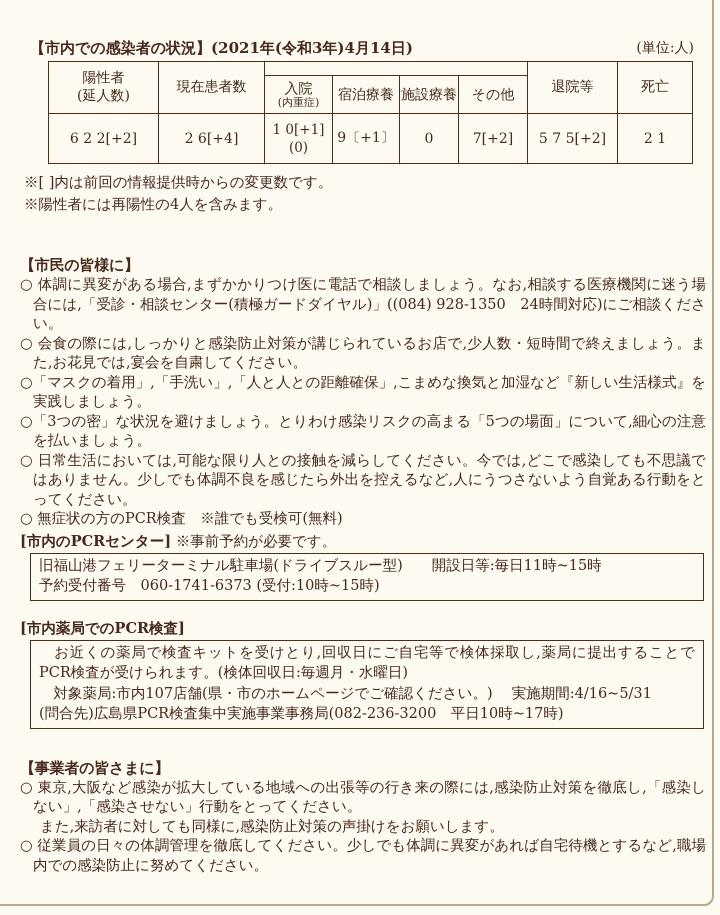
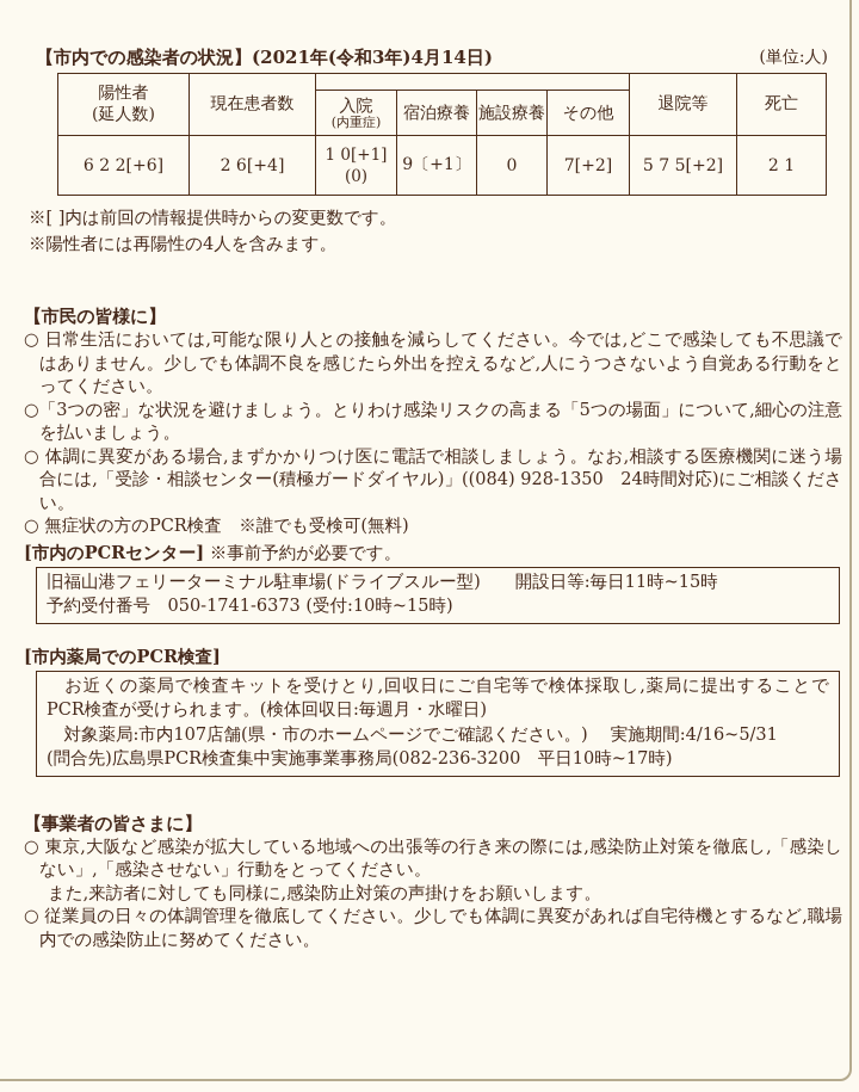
  【市内での感染者の状況】(2021年(令和3年)4月14日)
  (単位:人)
  陽性者 (延人数)	現在患者数		退院等	死亡
  入院 (内重症)	宿泊療養	施設療養	その他
- 6 2 2[+2]	2 6[+4]	1 0[+1] (0)	9〔+1〕	0	7[+2]	5 7 5[+2]	2 1
+ 6 2 2[+6]	2 6[+4]	1 0[+1] (0)	9〔+1〕	0	7[+2]	5 7 5[+2]	2 1
  ※[ ]内は前回の情報提供時からの変更数です。
  ※陽性者には再陽性の4人を含みます。
  【市民の皆様に】
- ○ 体調に異変がある場合,まずかかりつけ医に電話で相談しましょう。なお,相談する医療機関に迷う場合には,「受診・相談センター(積極ガードダイヤル)」((084) 928-1350 24時間対応)にご相談ください。
+ ○ 日常生活においては,可能な限り人との接触を減らしてください。今では,どこで感染しても不思議ではありません。少しでも体調不良を感じたら外出を控えるなど,人にうつさないよう自覚ある行動をとってください。
- ○ 会食の際には,しっかりと感染防止対策が講じられているお店で,少人数・短時間で終えましょう。また,お花見では,宴会を自粛してください。
- ○「マスクの着用」,「手洗い」,「人と人との距離確保」,こまめな換気と加湿など『新しい生活様式』を実践しましょう。
  ○「3つの密」な状況を避けましょう。とりわけ感染リスクの高まる「5つの場面」について,細心の注意を払いましょう。
- ○ 日常生活においては,可能な限り人との接触を減らしてください。今では,どこで感染しても不思議ではありません。少しでも体調不良を感じたら外出を控えるなど,人にうつさないよう自覚ある行動をとってください。
+ ○ 体調に異変がある場合,まずかかりつけ医に電話で相談しましょう。なお,相談する医療機関に迷う場合には,「受診・相談センター(積極ガードダイヤル)」((084) 928-1350 24時間対応)にご相談ください。
  ○ 無症状の方のPCR検査 ※誰でも受検可(無料)
  [市内のPCRセンター] ※事前予約が必要です。
  旧福山港フェリーターミナル駐車場(ドライブスルー型) 開設日等:毎日11時~15時
- 予約受付番号 060-1741-6373 (受付:10時~15時)
+ 予約受付番号 050-1741-6373 (受付:10時~15時)
  [市内薬局でのPCR検査]
  お近くの薬局で検査キットを受けとり,回収日にご自宅等で検体採取し,薬局に提出することでPCR検査が受けられます。(検体回収日:毎週月・水曜日)
  対象薬局:市内107店舗(県・市のホームページでご確認ください。) 実施期間:4/16~5/31
  (問合先)広島県PCR検査集中実施事業事務局(082-236-3200 平日10時~17時)
  【事業者の皆さまに】
  ○ 東京,大阪など感染が拡大している地域への出張等の行き来の際には,感染防止対策を徹底し,「感染しない」,「感染させない」行動をとってください。
  また,来訪者に対しても同様に,感染防止対策の声掛けをお願いします。
  ○ 従業員の日々の体調管理を徹底してください。少しでも体調に異変があれば自宅待機とするなど,職場内での感染防止に努めてください。
